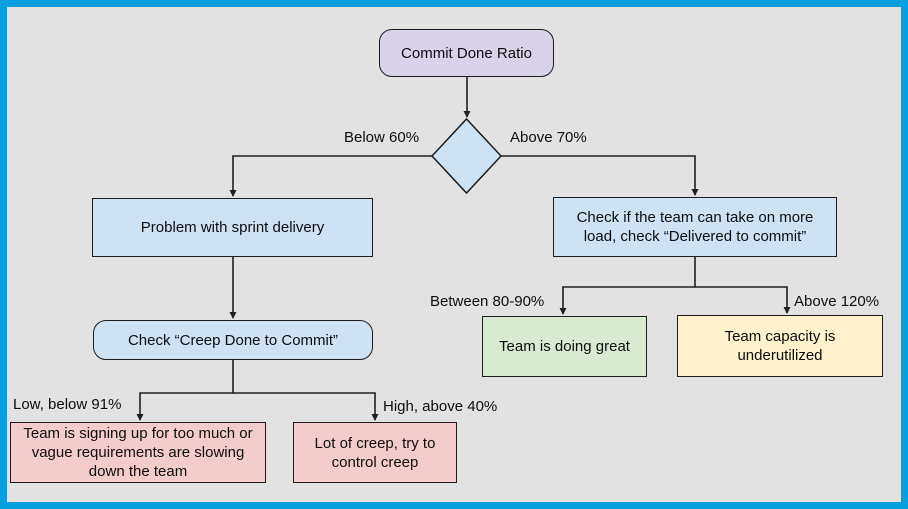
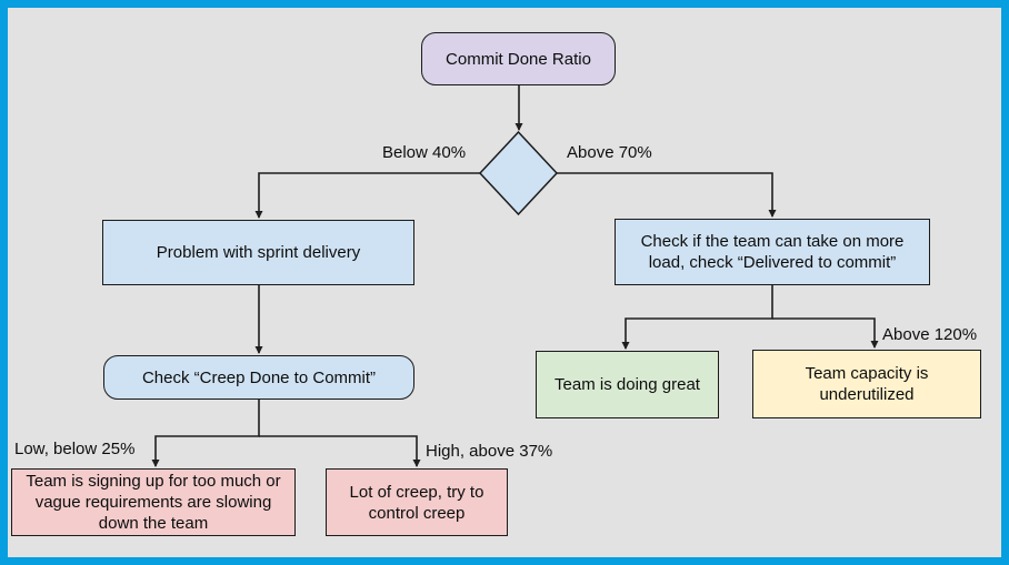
  Commit Done Ratio
  Problem with sprint delivery
  Check if the team can take on more load, check “Delivered to commit”
  Check “Creep Done to Commit”
  Team is signing up for too much or vague requirements are slowing down the team
  Lot of creep, try to control creep
  Team is doing great
  Team capacity is underutilized
- Below 60%
+ Below 40%
  Above 70%
- Low, below 91%
+ Low, below 25%
- High, above 40%
+ High, above 37%
- Between 80-90%
  Above 120%
